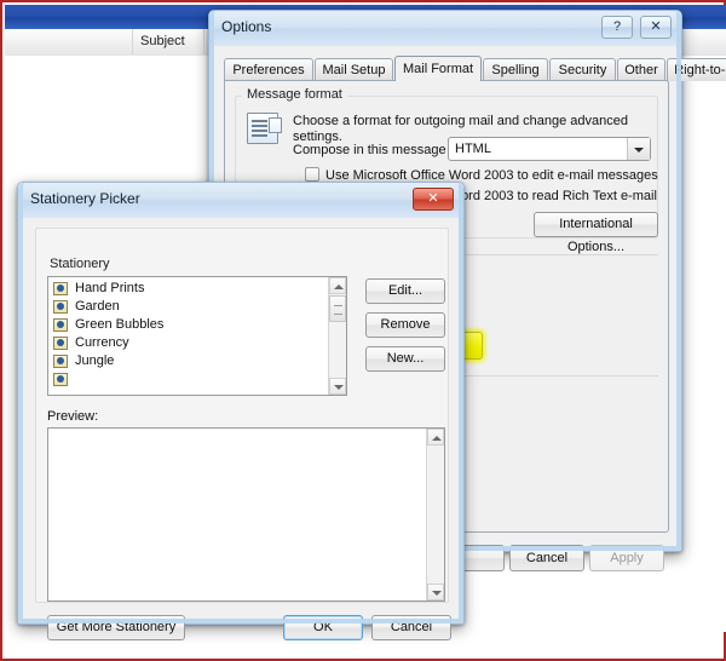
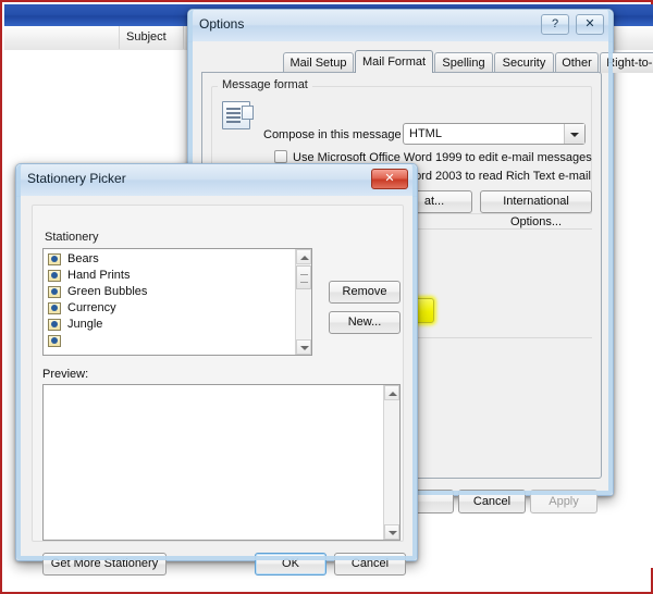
  Subject
  Options
  ?
  ✕
- Preferences
  Mail Setup
  Mail Format
  Spelling
  Security
  Other
  Message format
- Choose a format for outgoing mail and change advanced settings.
  Compose in this message
  HTML
- Use Microsoft Office Word 2003 to edit e-mail messages
+ Use Microsoft Office Word 1999 to edit e-mail messages
+ at...
  International Options...
  Cancel
  Apply
  Stationery Picker
  ✕
  Stationery
+ Bears
  Hand Prints
- Garden
  Green Bubbles
  Currency
  Jungle
- Edit...
  Remove
  New...
  Preview:
  Get More Stationery
  OK
  Cancel
